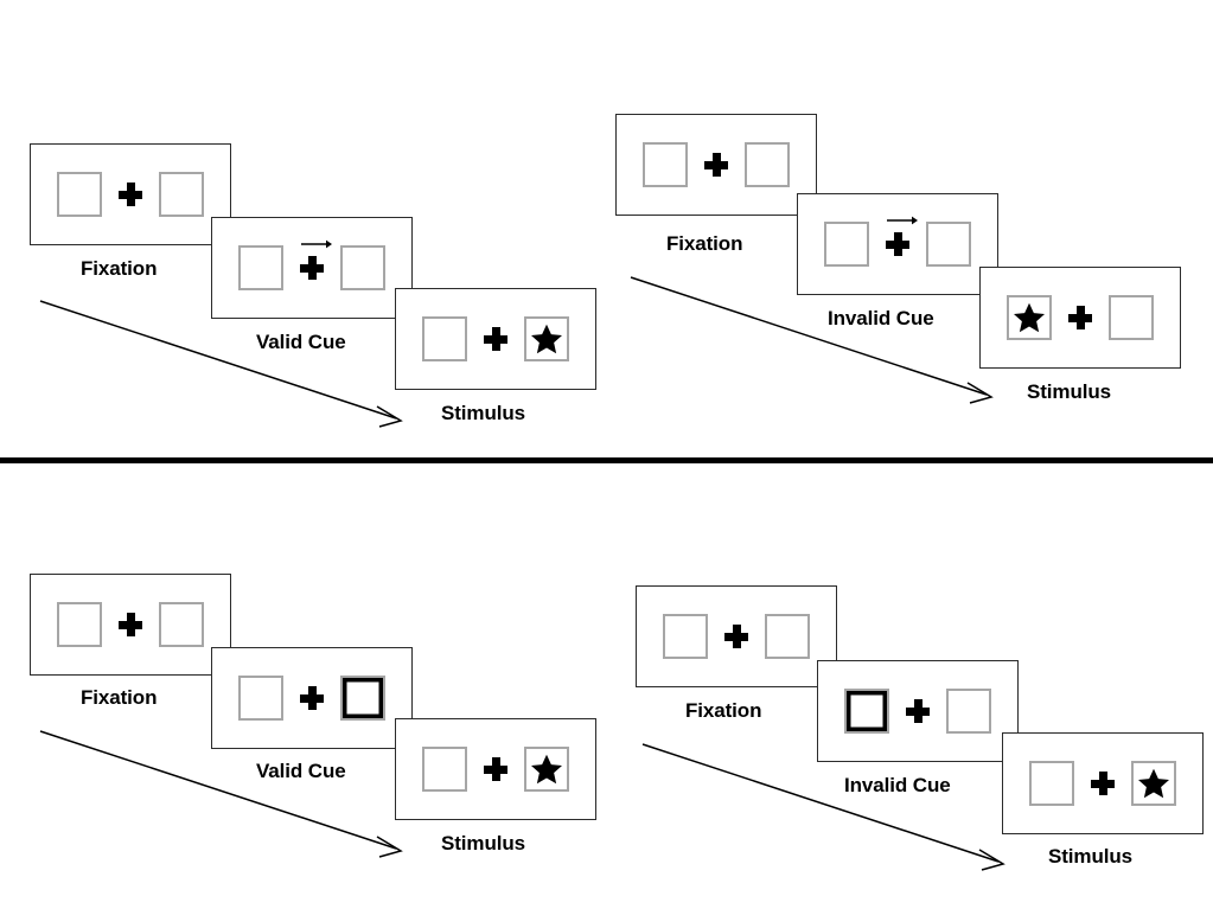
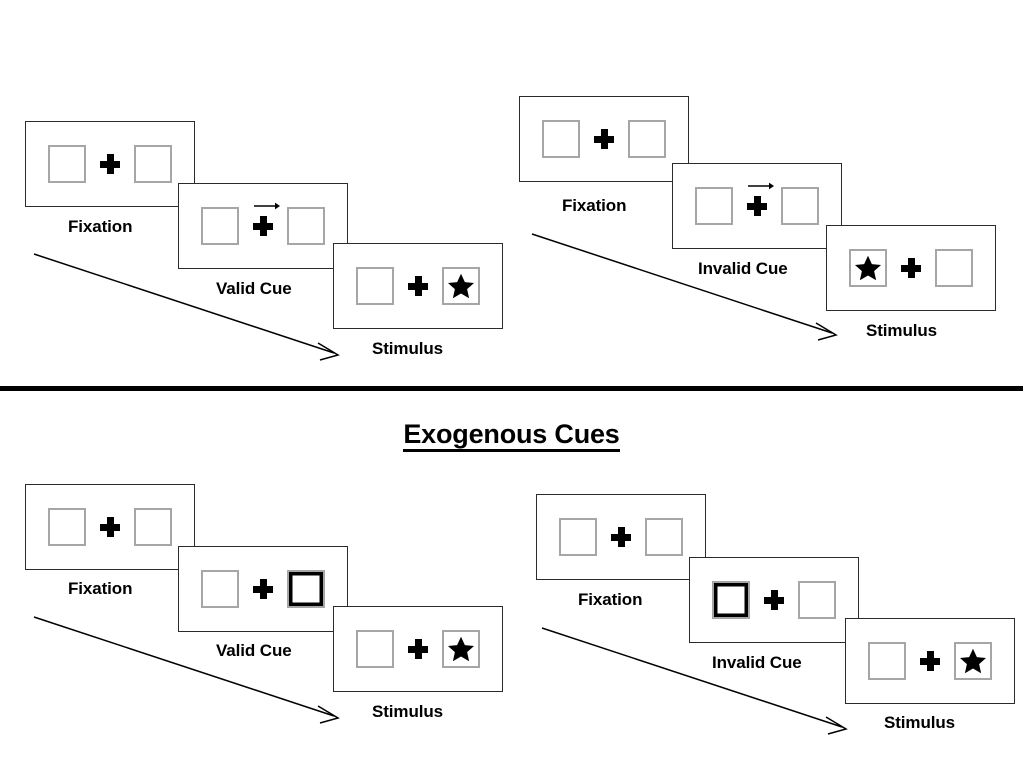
  Fixation
  Valid Cue
  Stimulus
  Fixation
  Invalid Cue
  Stimulus
+ Exogenous Cues
  Fixation
  Valid Cue
  Stimulus
  Fixation
  Invalid Cue
  Stimulus
